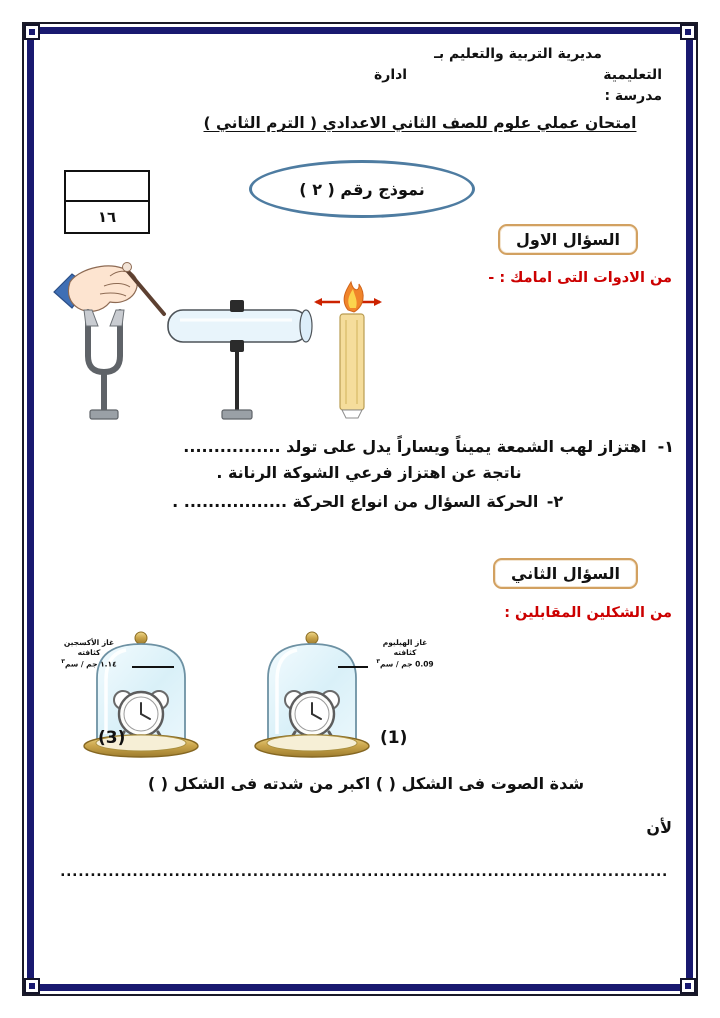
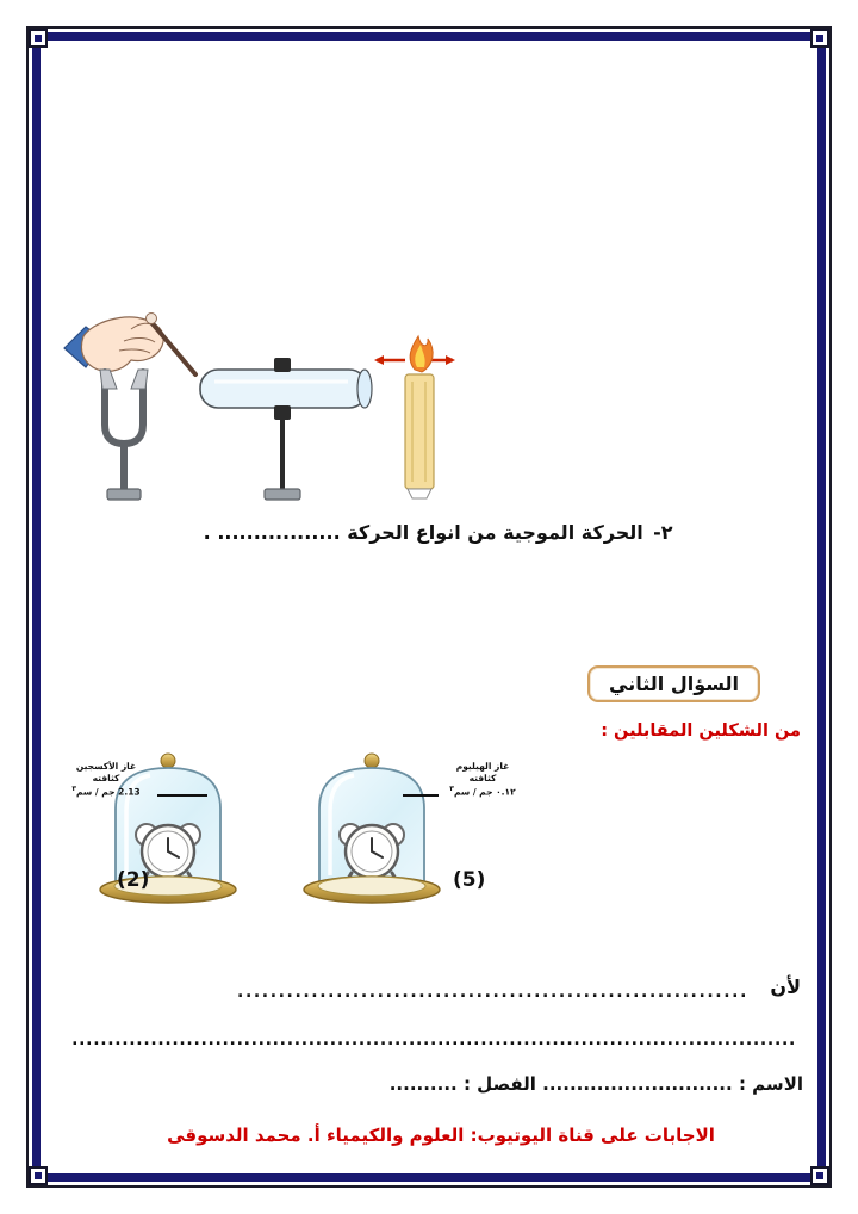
- مديرية التربية والتعليم بـ
- التعليمية
- ادارة
- مدرسة :
- امتحان عملي علوم للصف الثاني الاعدادي ( الترم الثاني )
- نموذج رقم ( ٢ )
- ١٦
- السؤال الاول
- من الادوات التى امامك : -
- ١- اهتزاز لهب الشمعة يميناً ويساراً يدل على تولد ................
- ناتجة عن اهتزاز فرعي الشوكة الرنانة .
- ٢- الحركة السؤال من انواع الحركة ................. .
+ ٢- الحركة الموجية من انواع الحركة ................. .
  السؤال الثاني
  من الشكلين المقابلين :
  غاز الأكسجين
  كثافته
- ١.١٤ جم / سم
+ 2.13 جم / سم
  غاز الهيليوم
  كثافته
- 0.09 جم / سم
+ ٠.١٢ جم / سم
- (3)
+ (2)
- (1)
+ (5)
- شدة الصوت فى الشكل ( ) اكبر من شدته فى الشكل ( )
  لأن
+ ..............................................................
  .....................................................................................................
+ الاسم : ............................ الفصل : ..........
+ الاجابات على قناة اليوتيوب: العلوم والكيمياء أ. محمد الدسوقى
